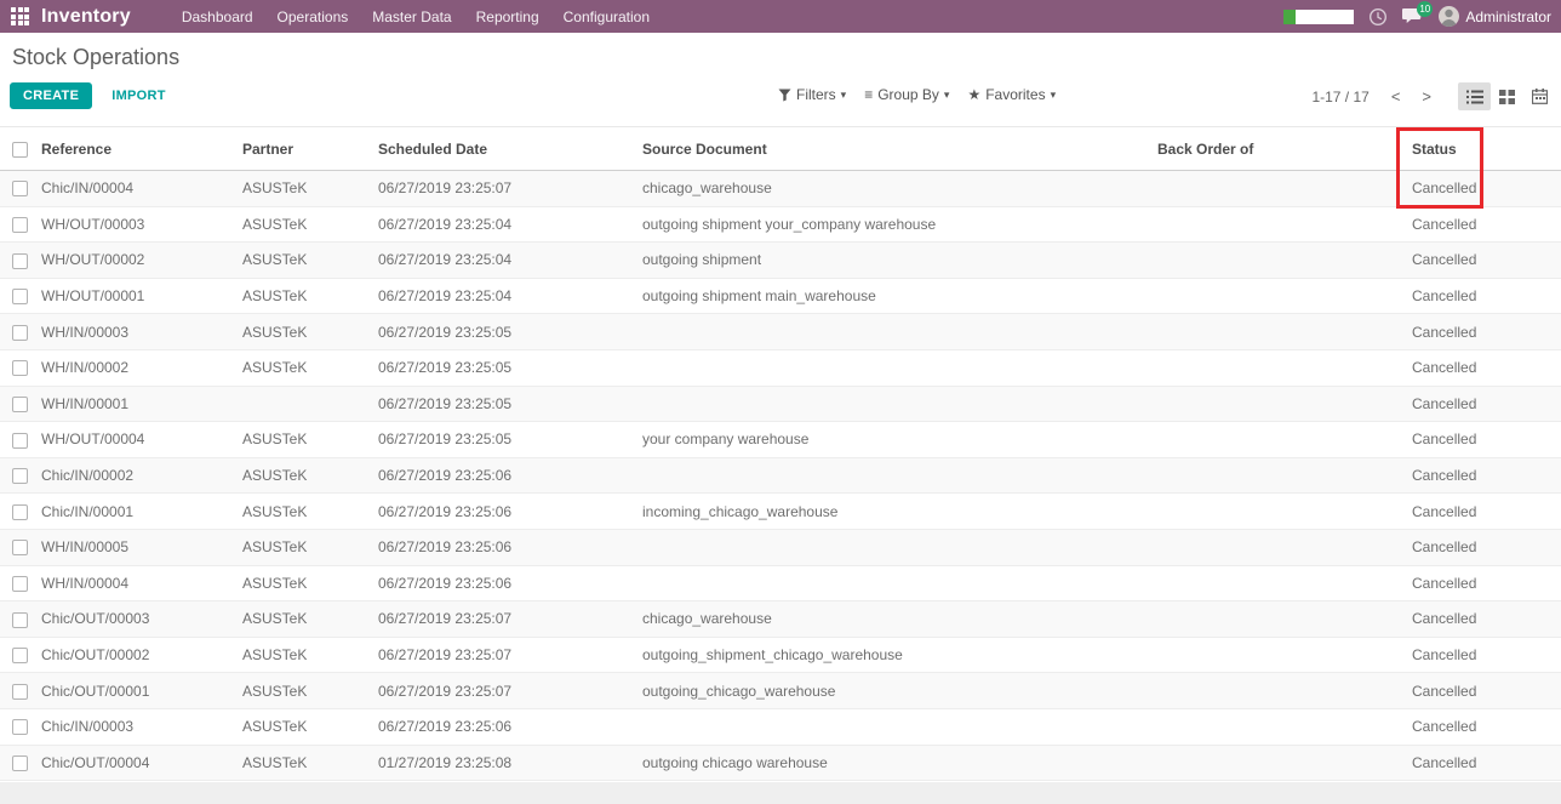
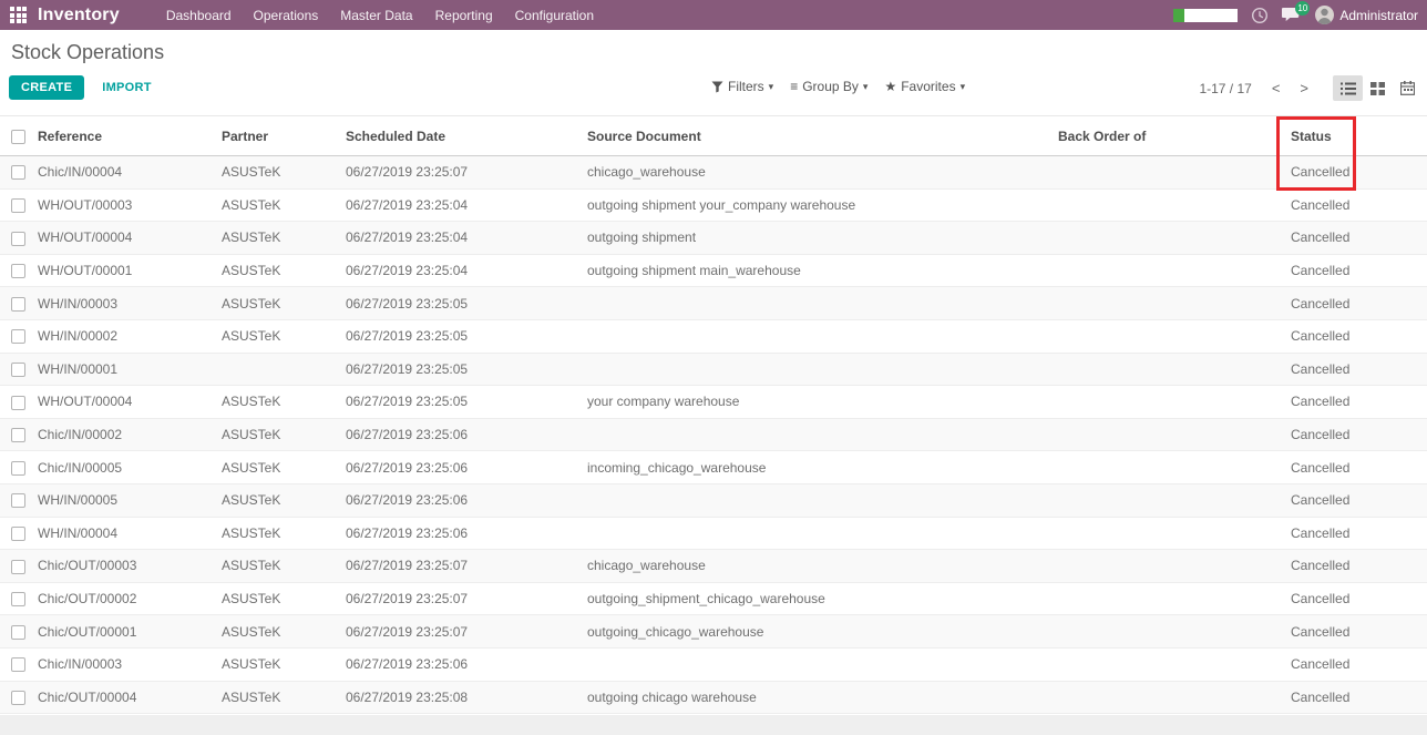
  Inventory
  Dashboard
  Operations
  Master Data
  Reporting
  Configuration
  10
  Administrator
  Stock Operations
  CREATE
  IMPORT
  Filters
  ▾
  ≡
  Group By
  ▾
  ★
  Favorites
  ▾
  1-17 / 17
  <
  >
  	Reference	Partner	Scheduled Date	Source Document	Back Order of	Status
  	Chic/IN/00004	ASUSTeK	06/27/2019 23:25:07	chicago_warehouse		Cancelled
  	WH/OUT/00003	ASUSTeK	06/27/2019 23:25:04	outgoing shipment your_company warehouse		Cancelled
- 	WH/OUT/00002	ASUSTeK	06/27/2019 23:25:04	outgoing shipment		Cancelled
+ 	WH/OUT/00004	ASUSTeK	06/27/2019 23:25:04	outgoing shipment		Cancelled
  	WH/OUT/00001	ASUSTeK	06/27/2019 23:25:04	outgoing shipment main_warehouse		Cancelled
  	WH/IN/00003	ASUSTeK	06/27/2019 23:25:05			Cancelled
  	WH/IN/00002	ASUSTeK	06/27/2019 23:25:05			Cancelled
  	WH/IN/00001		06/27/2019 23:25:05			Cancelled
  	WH/OUT/00004	ASUSTeK	06/27/2019 23:25:05	your company warehouse		Cancelled
  	Chic/IN/00002	ASUSTeK	06/27/2019 23:25:06			Cancelled
- 	Chic/IN/00001	ASUSTeK	06/27/2019 23:25:06	incoming_chicago_warehouse		Cancelled
+ 	Chic/IN/00005	ASUSTeK	06/27/2019 23:25:06	incoming_chicago_warehouse		Cancelled
  	WH/IN/00005	ASUSTeK	06/27/2019 23:25:06			Cancelled
  	WH/IN/00004	ASUSTeK	06/27/2019 23:25:06			Cancelled
  	Chic/OUT/00003	ASUSTeK	06/27/2019 23:25:07	chicago_warehouse		Cancelled
  	Chic/OUT/00002	ASUSTeK	06/27/2019 23:25:07	outgoing_shipment_chicago_warehouse		Cancelled
  	Chic/OUT/00001	ASUSTeK	06/27/2019 23:25:07	outgoing_chicago_warehouse		Cancelled
  	Chic/IN/00003	ASUSTeK	06/27/2019 23:25:06			Cancelled
- 	Chic/OUT/00004	ASUSTeK	01/27/2019 23:25:08	outgoing chicago warehouse		Cancelled
+ 	Chic/OUT/00004	ASUSTeK	06/27/2019 23:25:08	outgoing chicago warehouse		Cancelled
